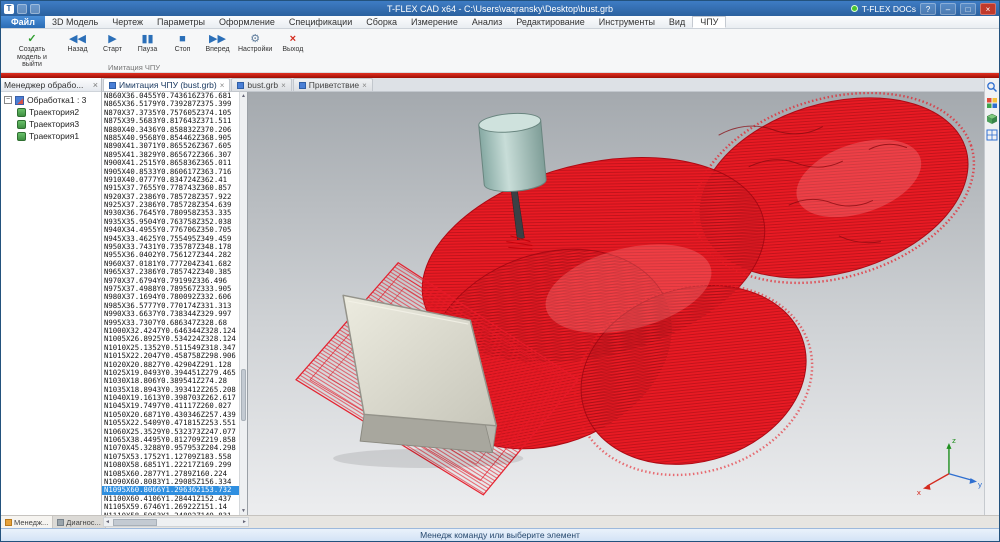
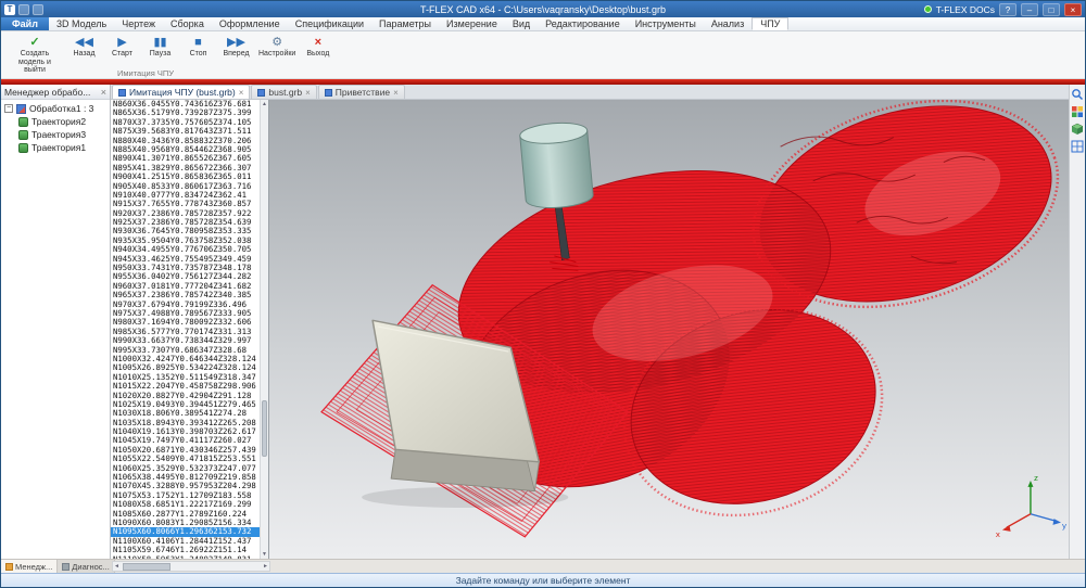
  T
  T-FLEX CAD x64 - C:\Users\vaqransky\Desktop\bust.grb
  T-FLEX DOCs
  ?
  –
  □
  ×
  Файл
  3D Модель
  Чертеж
- Параметры
+ Сборка
  Оформление
  Спецификации
- Сборка
+ Параметры
  Измерение
- Анализ
+ Вид
  Редактирование
  Инструменты
- Вид
+ Анализ
  ЧПУ
  ✓
  ◀◀
  ▶
  ▮▮
  ■
  ▶▶
  ⚙
  ×
  Имитация ЧПУ
  Менеджер обрабо...
  ×
  Обработка1 : 3
  Траектория2
  Траектория3
  Траектория1
  Имитация ЧПУ (bust.grb)
  ×
  bust.grb
  ×
  Приветствие
  ×
  N860X36.0455Y0.743616Z376.681
  N865X36.5179Y0.739287Z375.399
  N870X37.3735Y0.757605Z374.105
  N875X39.5683Y0.817643Z371.511
  N880X40.3436Y0.858832Z370.206
  N885X40.9568Y0.854462Z368.905
  N890X41.3071Y0.865526Z367.605
  N895X41.3829Y0.865672Z366.307
  N900X41.2515Y0.865836Z365.011
  N905X40.8533Y0.860617Z363.716
  N910X40.0777Y0.834724Z362.41
  N915X37.7655Y0.778743Z360.857
  N920X37.2386Y0.785728Z357.922
  N925X37.2386Y0.785728Z354.639
  N930X36.7645Y0.780958Z353.335
  N935X35.9504Y0.763758Z352.038
  N940X34.4955Y0.776706Z350.705
  N945X33.4625Y0.755495Z349.459
  N950X33.7431Y0.735787Z348.178
  N955X36.0402Y0.756127Z344.282
  N960X37.0181Y0.777204Z341.682
  N965X37.2386Y0.785742Z340.385
  N970X37.6794Y0.79199Z336.496
  N975X37.4988Y0.789567Z333.905
  N980X37.1694Y0.780092Z332.606
  N985X36.5777Y0.770174Z331.313
  N990X33.6637Y0.738344Z329.997
  N995X33.7307Y0.686347Z328.68
  N1000X32.4247Y0.646344Z328.124
  N1005X26.8925Y0.534224Z328.124
  N1010X25.1352Y0.511549Z318.347
  N1015X22.2047Y0.458758Z298.906
  N1020X20.8827Y0.42904Z291.128
  N1025X19.0493Y0.394451Z279.465
  N1030X18.806Y0.389541Z274.28
  N1035X18.8943Y0.393412Z265.208
  N1040X19.1613Y0.398703Z262.617
  N1045X19.7497Y0.41117Z260.027
  N1050X20.6871Y0.430346Z257.439
  N1055X22.5409Y0.471815Z253.551
  N1060X25.3529Y0.532373Z247.077
  N1065X38.4495Y0.812709Z219.858
  N1070X45.3288Y0.957953Z204.298
  N1075X53.1752Y1.12709Z183.558
  N1080X58.6851Y1.22217Z169.299
  N1085X60.2877Y1.2789Z160.224
  N1090X60.8083Y1.29085Z156.334
  N1095X60.8066Y1.296362153.732
  N1100X60.4106Y1.28441Z152.437
  N1105X59.6746Y1.26922Z151.14
  x
  y
  z
  Менедж...
  Диагнос...
- Менедж команду или выберите элемент
+ Задайте команду или выберите элемент
